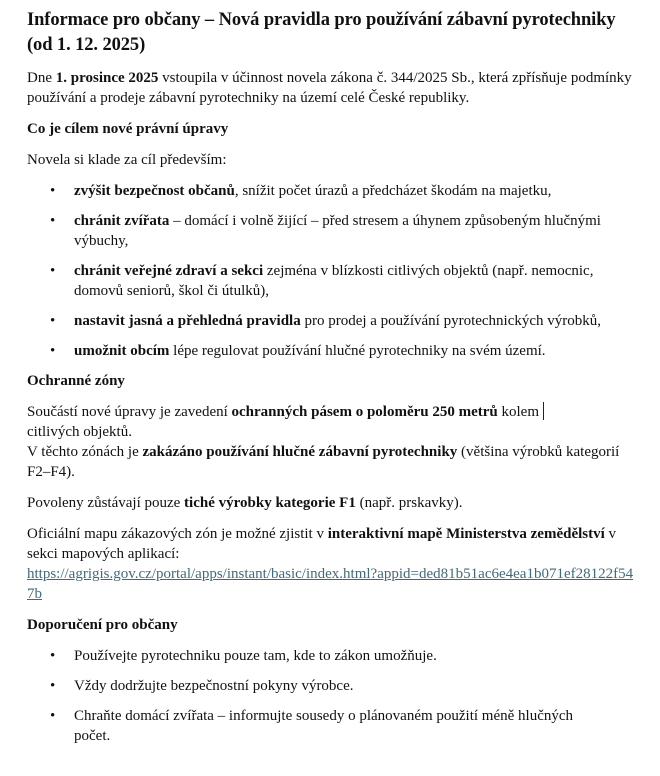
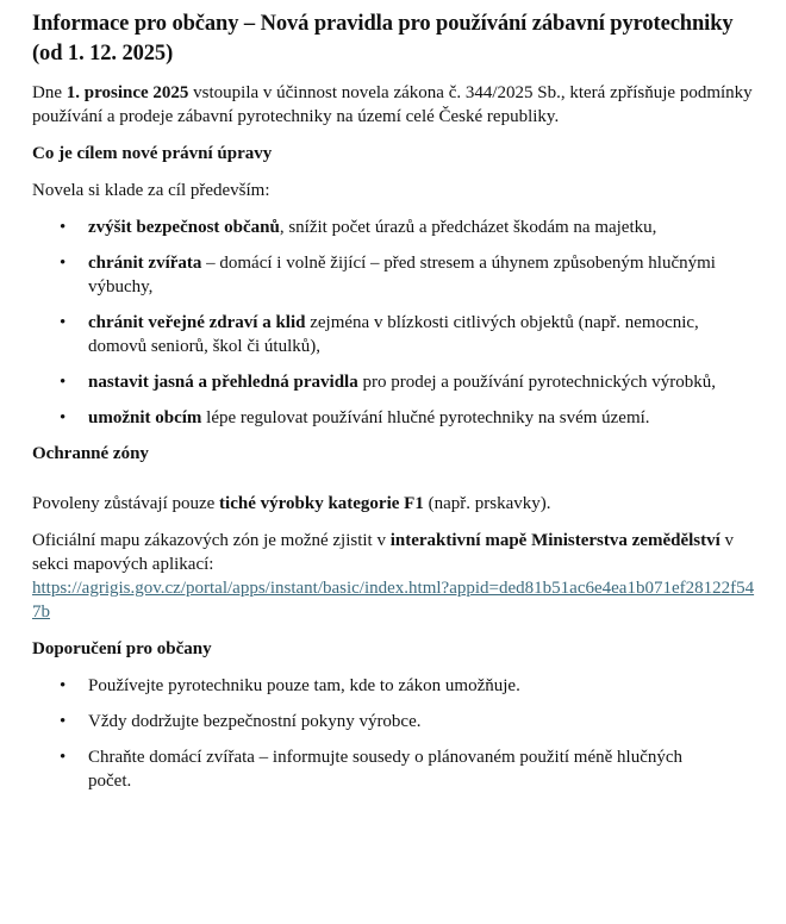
  Informace pro občany – Nová pravidla pro používání zábavní pyrotechniky (od 1. 12. 2025)
  Dne 1. prosince 2025 vstoupila v účinnost novela zákona č. 344/2025 Sb., která zpřísňuje podmínky používání a prodeje zábavní pyrotechniky na území celé České republiky.
  Co je cílem nové právní úpravy
  Novela si klade za cíl především:
  •
  zvýšit bezpečnost občanů, snížit počet úrazů a předcházet škodám na majetku,
  •
  chránit zvířata – domácí i volně žijící – před stresem a úhynem způsobeným hlučnými výbuchy,
  •
- chránit veřejné zdraví a sekci zejména v blízkosti citlivých objektů (např. nemocnic, domovů seniorů, škol či útulků),
+ chránit veřejné zdraví a klid zejména v blízkosti citlivých objektů (např. nemocnic, domovů seniorů, škol či útulků),
  •
  nastavit jasná a přehledná pravidla pro prodej a používání pyrotechnických výrobků,
  •
  umožnit obcím lépe regulovat používání hlučné pyrotechniky na svém území.
  Ochranné zóny
- Součástí nové úpravy je zavedení ochranných pásem o poloměru 250 metrů kolem
- citlivých objektů.
- V těchto zónách je zakázáno používání hlučné zábavní pyrotechniky (většina výrobků kategorií F2–F4).
  Povoleny zůstávají pouze tiché výrobky kategorie F1 (např. prskavky).
  Oficiální mapu zákazových zón je možné zjistit v interaktivní mapě Ministerstva zemědělství v sekci mapových aplikací:
  https://agrigis.gov.cz/portal/apps/instant/basic/index.html?appid=ded81b51ac6e4ea1b071ef28122f547b
  Doporučení pro občany
  •
  Používejte pyrotechniku pouze tam, kde to zákon umožňuje.
  •
  Vždy dodržujte bezpečnostní pokyny výrobce.
  •
  Chraňte domácí zvířata – informujte sousedy o plánovaném použití méně hlučných počet.
